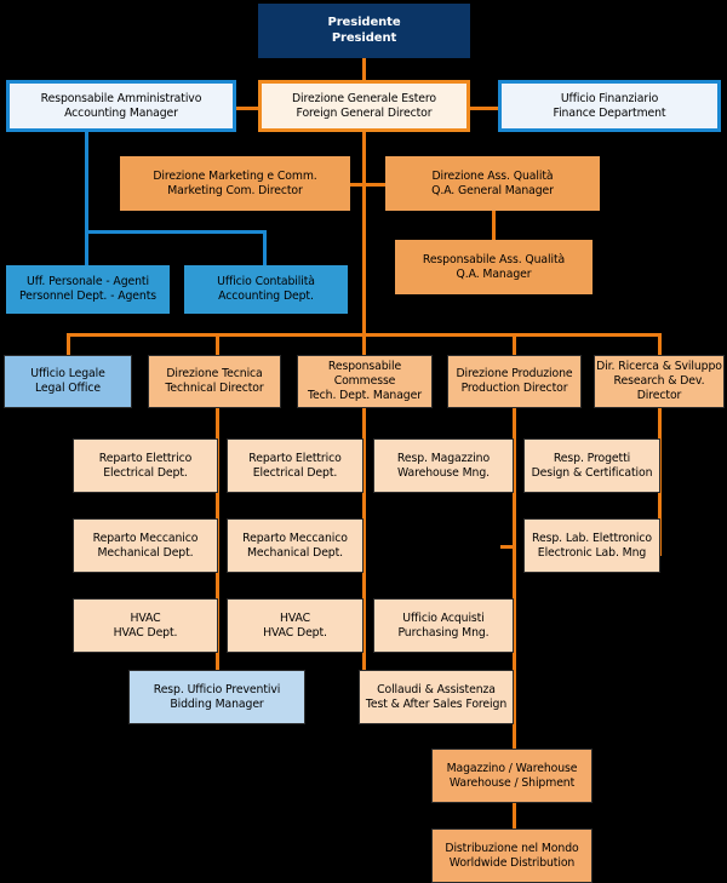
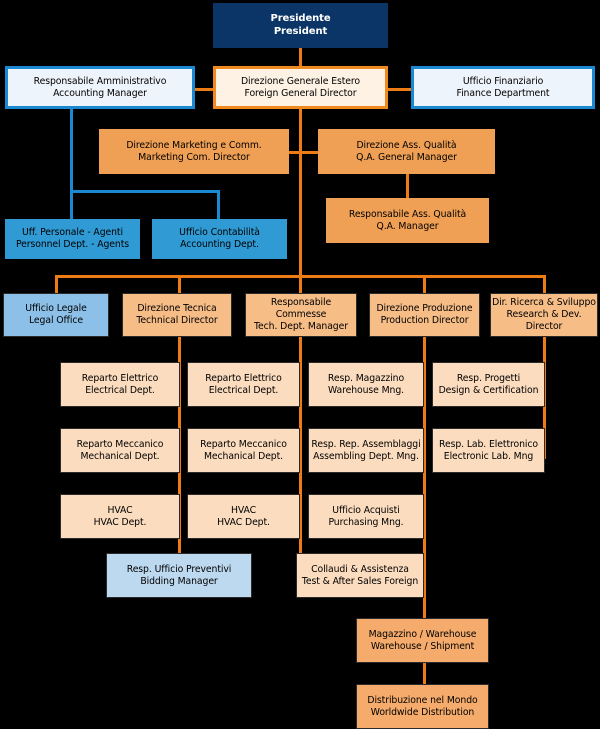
  Presidente
  President
  Responsabile Amministrativo
  Accounting Manager
  Direzione Generale Estero
  Foreign General Director
  Ufficio Finanziario
  Finance Department
  Direzione Marketing e Comm.
  Marketing Com. Director
  Direzione Ass. Qualità
  Q.A. General Manager
  Responsabile Ass. Qualità
  Q.A. Manager
  Uff. Personale - Agenti
  Personnel Dept. - Agents
  Ufficio Contabilità
  Accounting Dept.
  Ufficio Legale
  Legal Office
  Direzione Tecnica
  Technical Director
  Responsabile Commesse
  Tech. Dept. Manager
  Direzione Produzione
  Production Director
  Dir. Ricerca & Sviluppo
  Research & Dev. Director
  Reparto Elettrico
  Electrical Dept.
  Reparto Meccanico
  Mechanical Dept.
  HVAC
  HVAC Dept.
  Reparto Elettrico
  Electrical Dept.
  Reparto Meccanico
  Mechanical Dept.
  HVAC
  HVAC Dept.
  Resp. Magazzino
  Warehouse Mng.
+ Resp. Rep. Assemblaggi
+ Assembling Dept. Mng.
  Ufficio Acquisti
  Purchasing Mng.
  Resp. Progetti
  Design & Certification
  Resp. Lab. Elettronico
  Electronic Lab. Mng
  Resp. Ufficio Preventivi
  Bidding Manager
  Collaudi & Assistenza
  Test & After Sales Foreign
  Magazzino / Warehouse
  Warehouse / Shipment
  Distribuzione nel Mondo
  Worldwide Distribution
